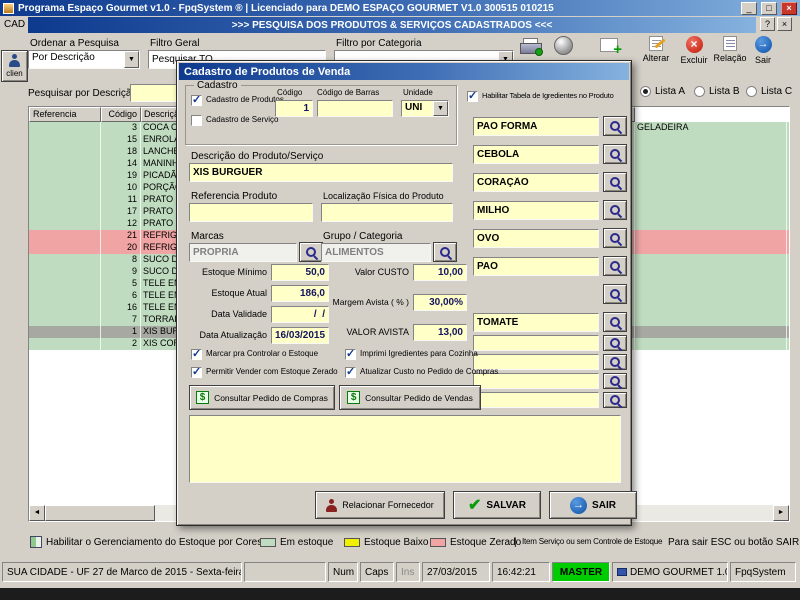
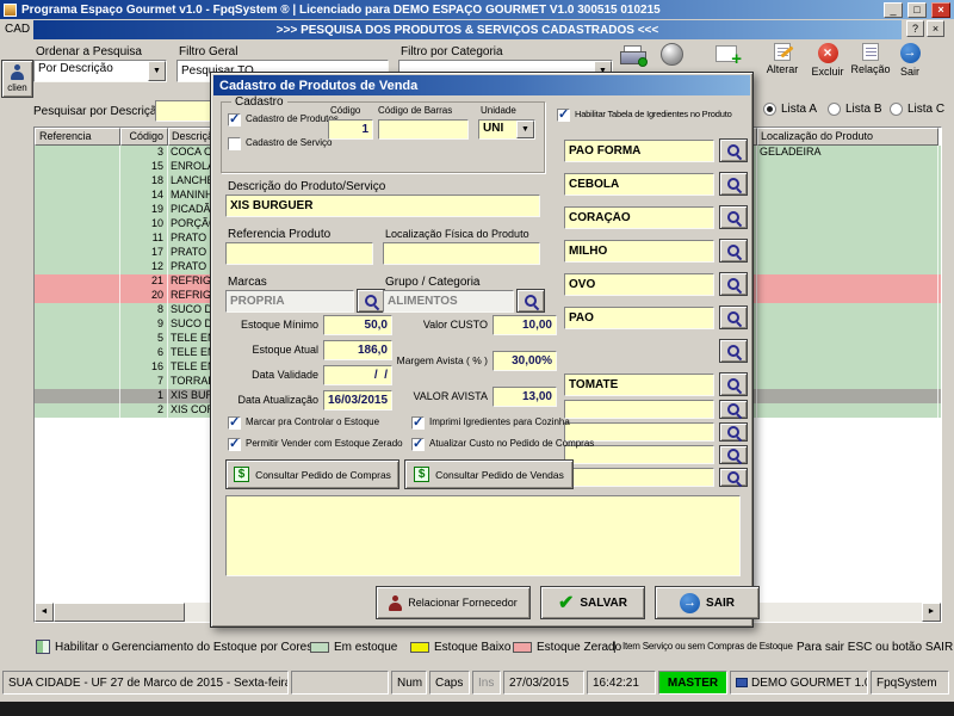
  Programa Espaço Gourmet v1.0 - FpqSystem ® | Licenciado para DEMO ESPAÇO GOURMET V1.0 300515 010215
  _
  □
  ×
  CAD
  >>> PESQUISA DOS PRODUTOS & SERVIÇOS CADASTRADOS <<<
  ?
  ×
  clien
  Ordenar a Pesquisa
  Por Descrição
  Filtro Geral
  Filtro por Categoria
  Alterar
  ×
  Excluir
  Relação
  →
  Sair
  Pesquisar por Descriçã
  Lista A
  Lista B
  Lista C
  Referencia
  Código
  Descriç
+ Localização do Produto
  3
  COCA C
  GELADEIRA
  15
  ENROL
  18
  LANCH
  14
  MANIN
  19
  PICADÃ
  10
  PORÇÃ
  11
  PRATO
  17
  PRATO
  12
  PRATO
  21
  REFRIG
  20
  REFRIG
  8
  SUCO D
  9
  SUCO D
  5
  TELE E
  6
  TELE E
  16
  TELE E
  7
  TORRA
  1
  XIS BU
  2
  XIS CO
  Habilitar o Gerenciamento do Estoque por Core
  Em estoque
  Estoque Baixo
  Estoque Zerado
  |
- Item Serviço ou sem Controle de Estoque
+ Item Serviço ou sem Compras de Estoque
  Para sair ESC ou botão SAIR
  SUA CIDADE - UF 27 de Marco de 2015 - Sexta-feira
  Num
  Caps
  Ins
  27/03/2015
  16:42:21
  MASTER
  DEMO GOURMET 1.
  FpqSystem
  Cadastro de Produtos de Venda
  Cadastro
  ✓
  Cadastro de Produ
  Cadastro de Serviço
  Código
  1
  Código de Barras
  Unidade
  UNI
  ✓
  Habilitar Tabela de Igredientes no Produto
  PAO FORMA
  CEBOLA
  CORAÇÃO
  MILHO
  OVO
  PAO
  TOMATE
  Descrição do Produto/Serviço
  XIS BURGUER
  Referencia Produto
  Localização Física do Produto
  Marcas
  PROPRIA
  Grupo / Categoria
  ALIMENTOS
  Estoque Mínimo
  50,0
  Estoque Atual
  186,0
  Data Validade
  / /
  Data Atualização
  16/03/2015
  Valor CUSTO
  10,00
  Margem Avista ( % )
  30,00%
  VALOR AVISTA
  13,00
  ✓
  Marcar pra Controlar o Estoque
  ✓
  Permitir Vender com Estoque Zerado
  ✓
  Imprimi Igredientes para Cozinha
  ✓
  Atualizar Custo no Pedido de Compras
  Consultar Pedido de Compras
  Consultar Pedido de Vendas
  Relacionar Fornecedor
  ✔
  SALVAR
  →
  SAIR
